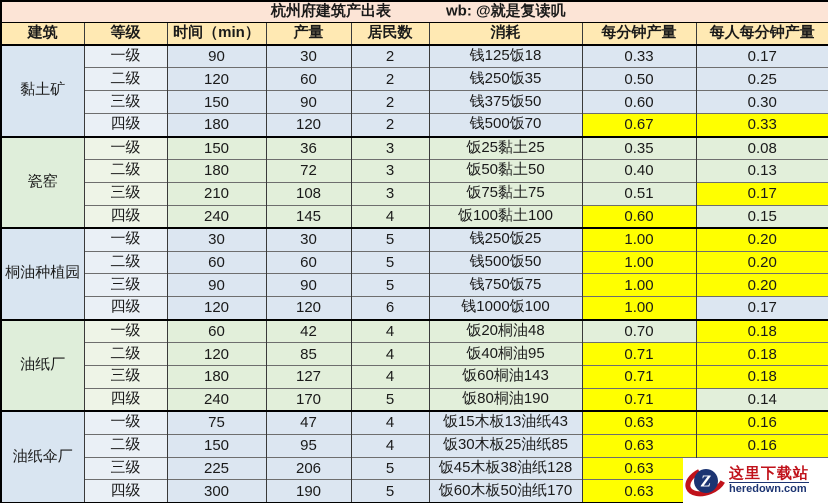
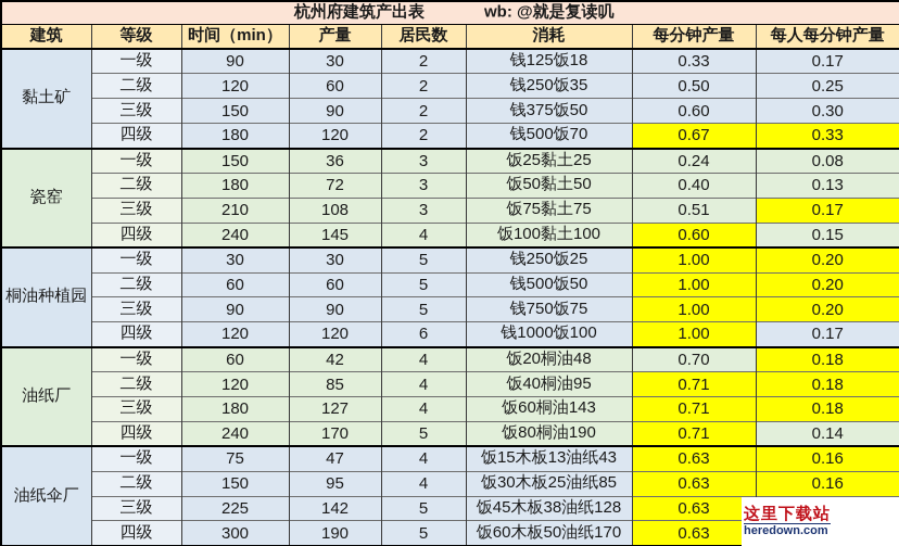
  杭州府建筑产出表 wb: @就是复读叽
  建筑	等级	时间（min）	产量	居民数	消耗	每分钟产量	每人每分钟产量
  黏土矿	一级	90	30	2	钱125饭18	0.33	0.17
  二级	120	60	2	钱250饭35	0.50	0.25
  三级	150	90	2	钱375饭50	0.60	0.30
  四级	180	120	2	钱500饭70	0.67	0.33
- 瓷窑	一级	150	36	3	饭25黏土25	0.35	0.08
+ 瓷窑	一级	150	36	3	饭25黏土25	0.24	0.08
  二级	180	72	3	饭50黏土50	0.40	0.13
  三级	210	108	3	饭75黏土75	0.51	0.17
  四级	240	145	4	饭100黏土100	0.60	0.15
  桐油种植园	一级	30	30	5	钱250饭25	1.00	0.20
  二级	60	60	5	钱500饭50	1.00	0.20
  三级	90	90	5	钱750饭75	1.00	0.20
  四级	120	120	6	钱1000饭100	1.00	0.17
  油纸厂	一级	60	42	4	饭20桐油48	0.70	0.18
  二级	120	85	4	饭40桐油95	0.71	0.18
  三级	180	127	4	饭60桐油143	0.71	0.18
  四级	240	170	5	饭80桐油190	0.71	0.14
  油纸伞厂	一级	75	47	4	饭15木板13油纸43	0.63	0.16
  二级	150	95	4	饭30木板25油纸85	0.63	0.16
- 三级	225	206	5	饭45木板38油纸128	0.63
+ 三级	225	142	5	饭45木板38油纸128	0.63
  四级	300	190	5	饭60木板50油纸170	0.63
- Z
  这里下载站
  heredown.com
